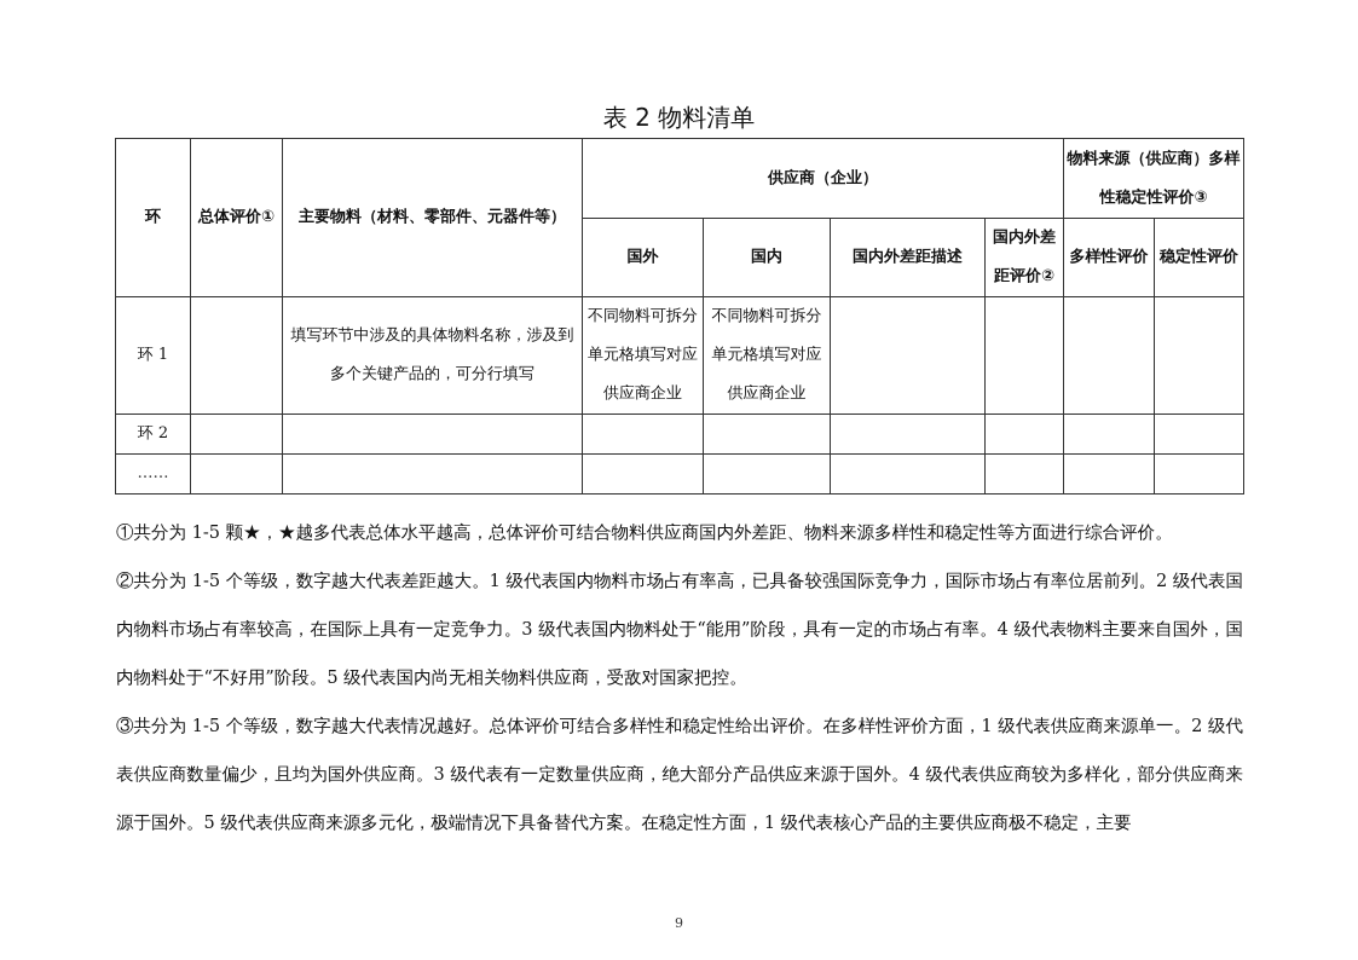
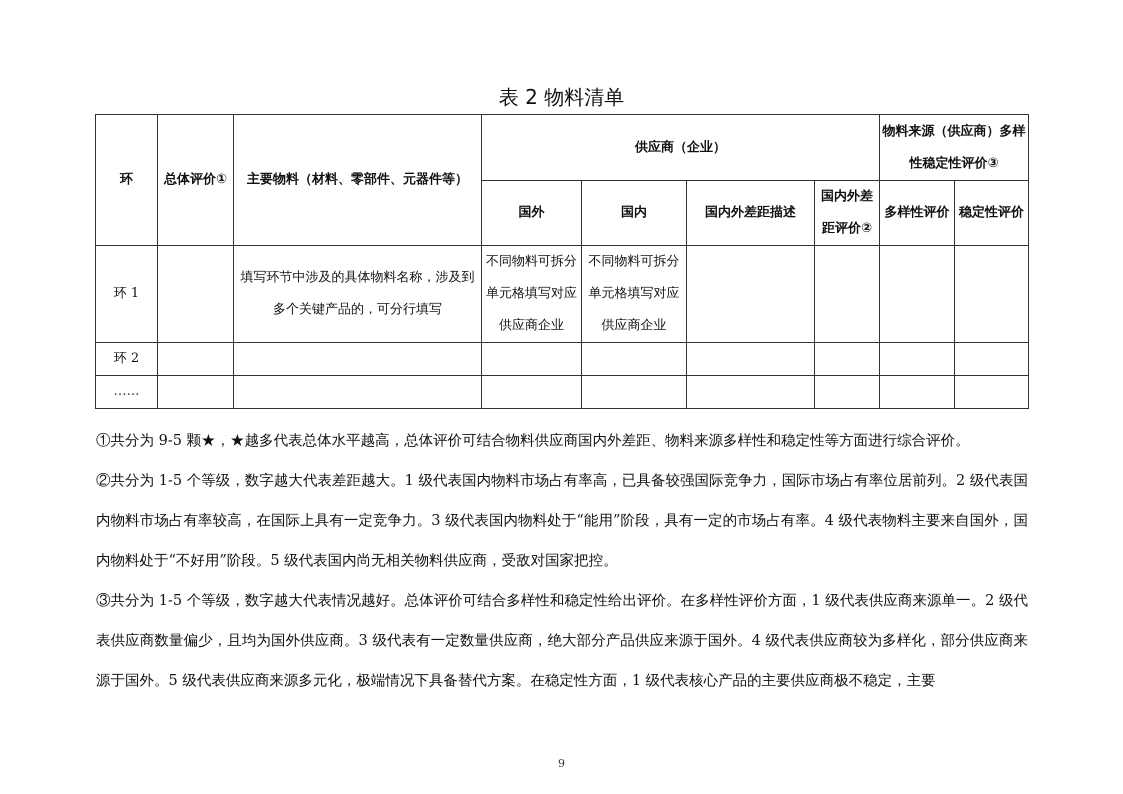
  表 2 物料清单
  环	总体评价①	主要物料（材料、零部件、元器件等）	供应商（企业）	物料来源（供应商）多样性稳定性评价③
  国外	国内	国内外差距描述	国内外差距评价②	多样性评价	稳定性评价
  环 1		填写环节中涉及的具体物料名称，涉及到多个关键产品的，可分行填写	不同物料可拆分单元格填写对应供应商企业	不同物料可拆分单元格填写对应供应商企业
  环 2
  ……
- ①共分为 1-5 颗★，★越多代表总体水平越高，总体评价可结合物料供应商国内外差距、物料来源多样性和稳定性等方面进行综合评价。
+ ①共分为 9-5 颗★，★越多代表总体水平越高，总体评价可结合物料供应商国内外差距、物料来源多样性和稳定性等方面进行综合评价。
  ②共分为 1-5 个等级，数字越大代表差距越大。1 级代表国内物料市场占有率高，已具备较强国际竞争力，国际市场占有率位居前列。2 级代表国内物料市场占有率较高，在国际上具有一定竞争力。3 级代表国内物料处于“能用”阶段，具有一定的市场占有率。4 级代表物料主要来自国外，国内物料处于“不好用”阶段。5 级代表国内尚无相关物料供应商，受敌对国家把控。
  ③共分为 1-5 个等级，数字越大代表情况越好。总体评价可结合多样性和稳定性给出评价。在多样性评价方面，1 级代表供应商来源单一。2 级代表供应商数量偏少，且均为国外供应商。3 级代表有一定数量供应商，绝大部分产品供应来源于国外。4 级代表供应商较为多样化，部分供应商来源于国外。5 级代表供应商来源多元化，极端情况下具备替代方案。在稳定性方面，1 级代表核心产品的主要供应商极不稳定，主要
  9
